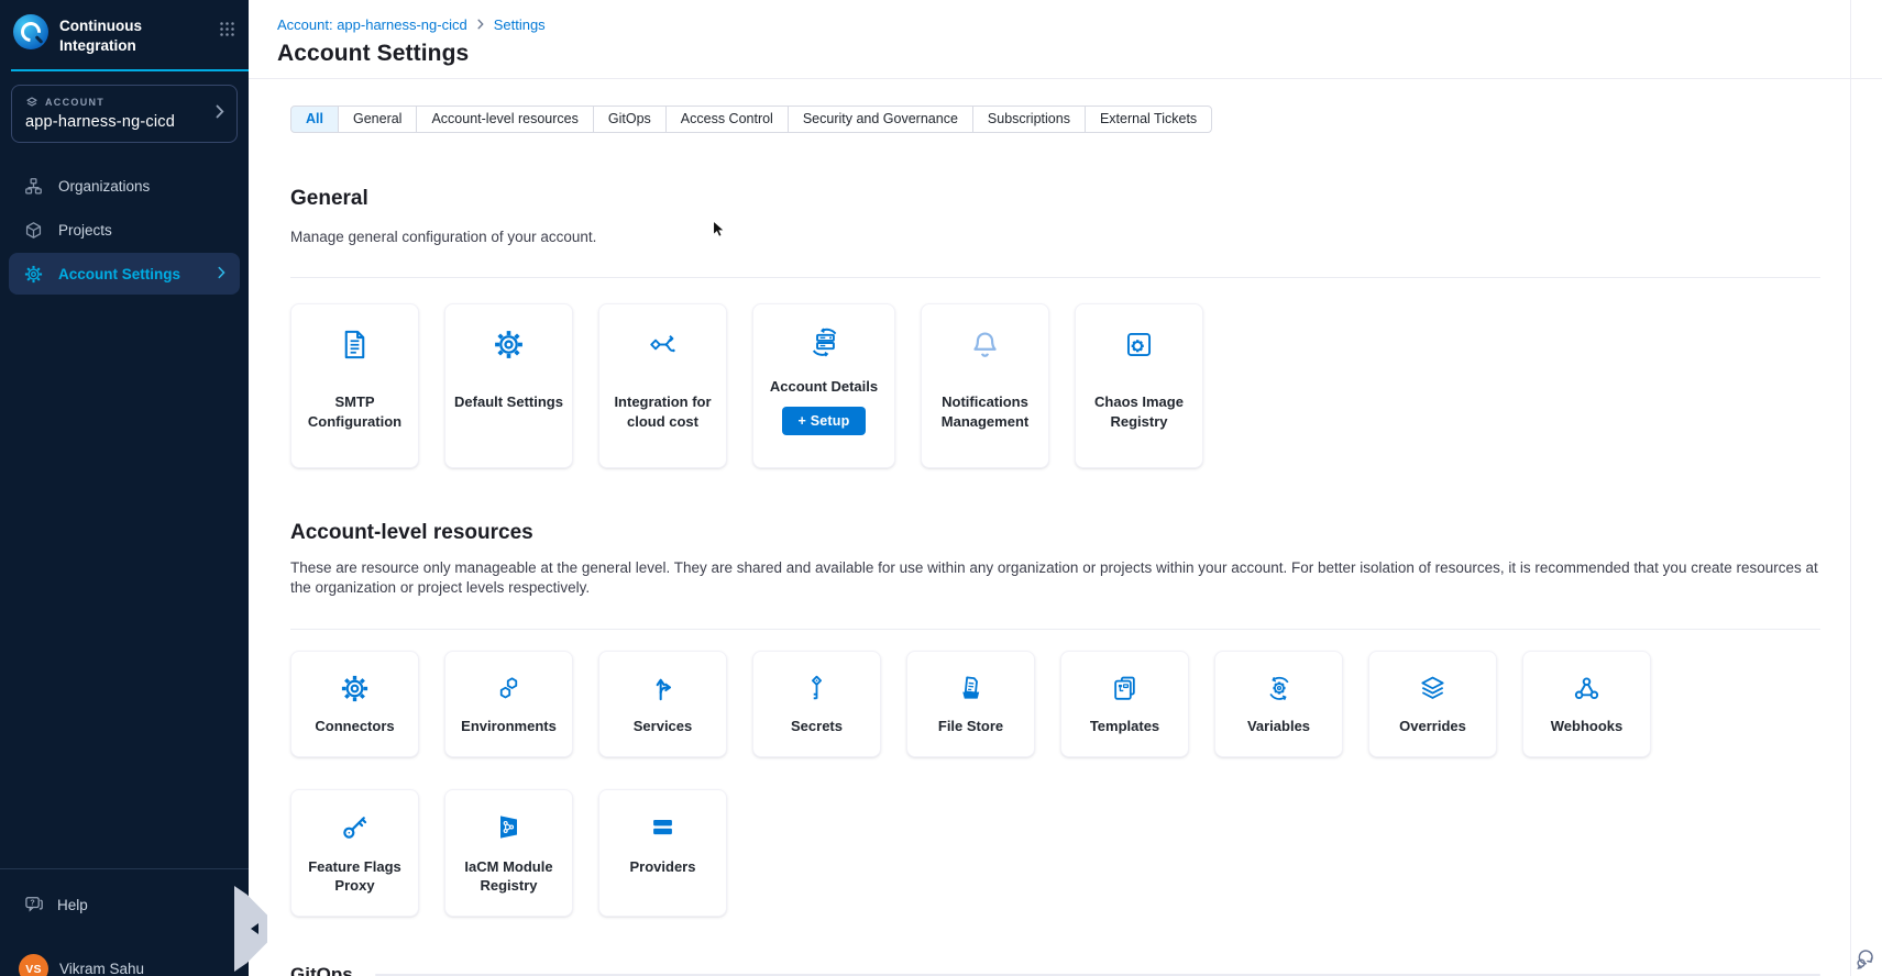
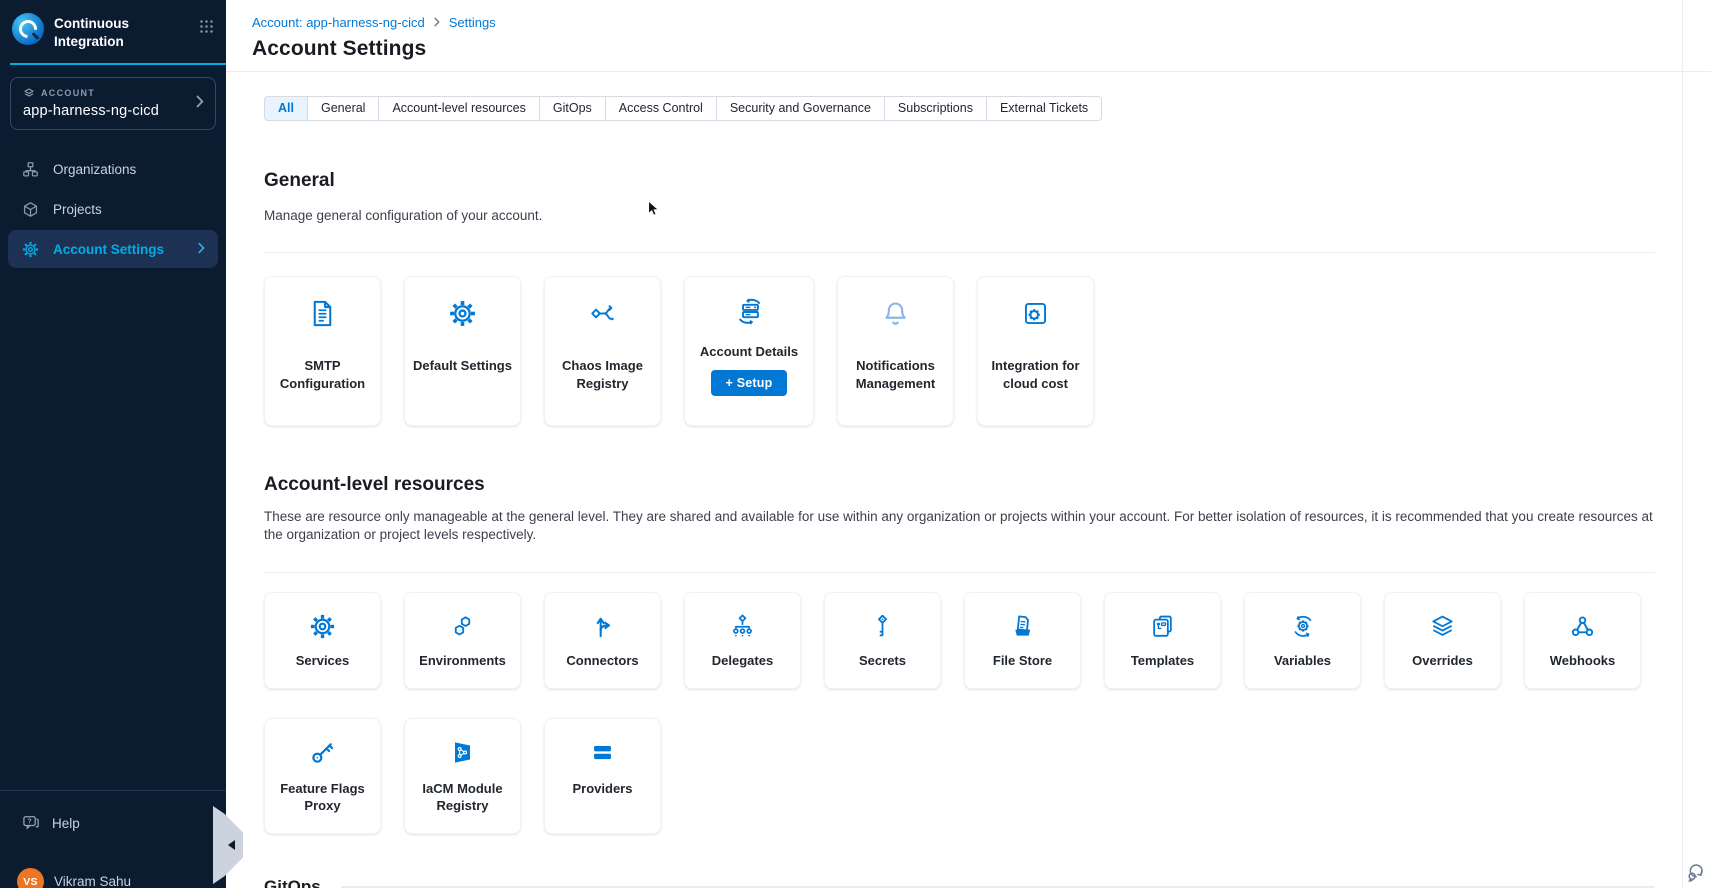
  Continuous Integration
  ACCOUNT
  app-harness-ng-cicd
  Organizations
  Projects
  Account Settings
  ?
  Help
  VS
  Vikram Sahu
  Account: app-harness-ng-cicd
  Settings
  Account Settings
  All
  General
  Account-level resources
  GitOps
  Access Control
  Security and Governance
  Subscriptions
  External Tickets
  General
  Manage general configuration of your account.
  SMTP Configuration
  Default Settings
- Integration for cloud cost
+ Chaos Image Registry
  Account Details
  + Setup
  Notifications Management
- Chaos Image Registry
+ Integration for cloud cost
  Account-level resources
  These are resource only manageable at the general level. They are shared and available for use within any organization or projects within your account. For better isolation of resources, it is recommended that you create resources at the organization or project levels respectively.
- Connectors
+ Services
  Environments
- Services
+ Connectors
+ Delegates
  Secrets
  File Store
  Templates
  Variables
  Overrides
  Webhooks
  Feature Flags Proxy
  IaCM Module Registry
  Providers
  GitOps
